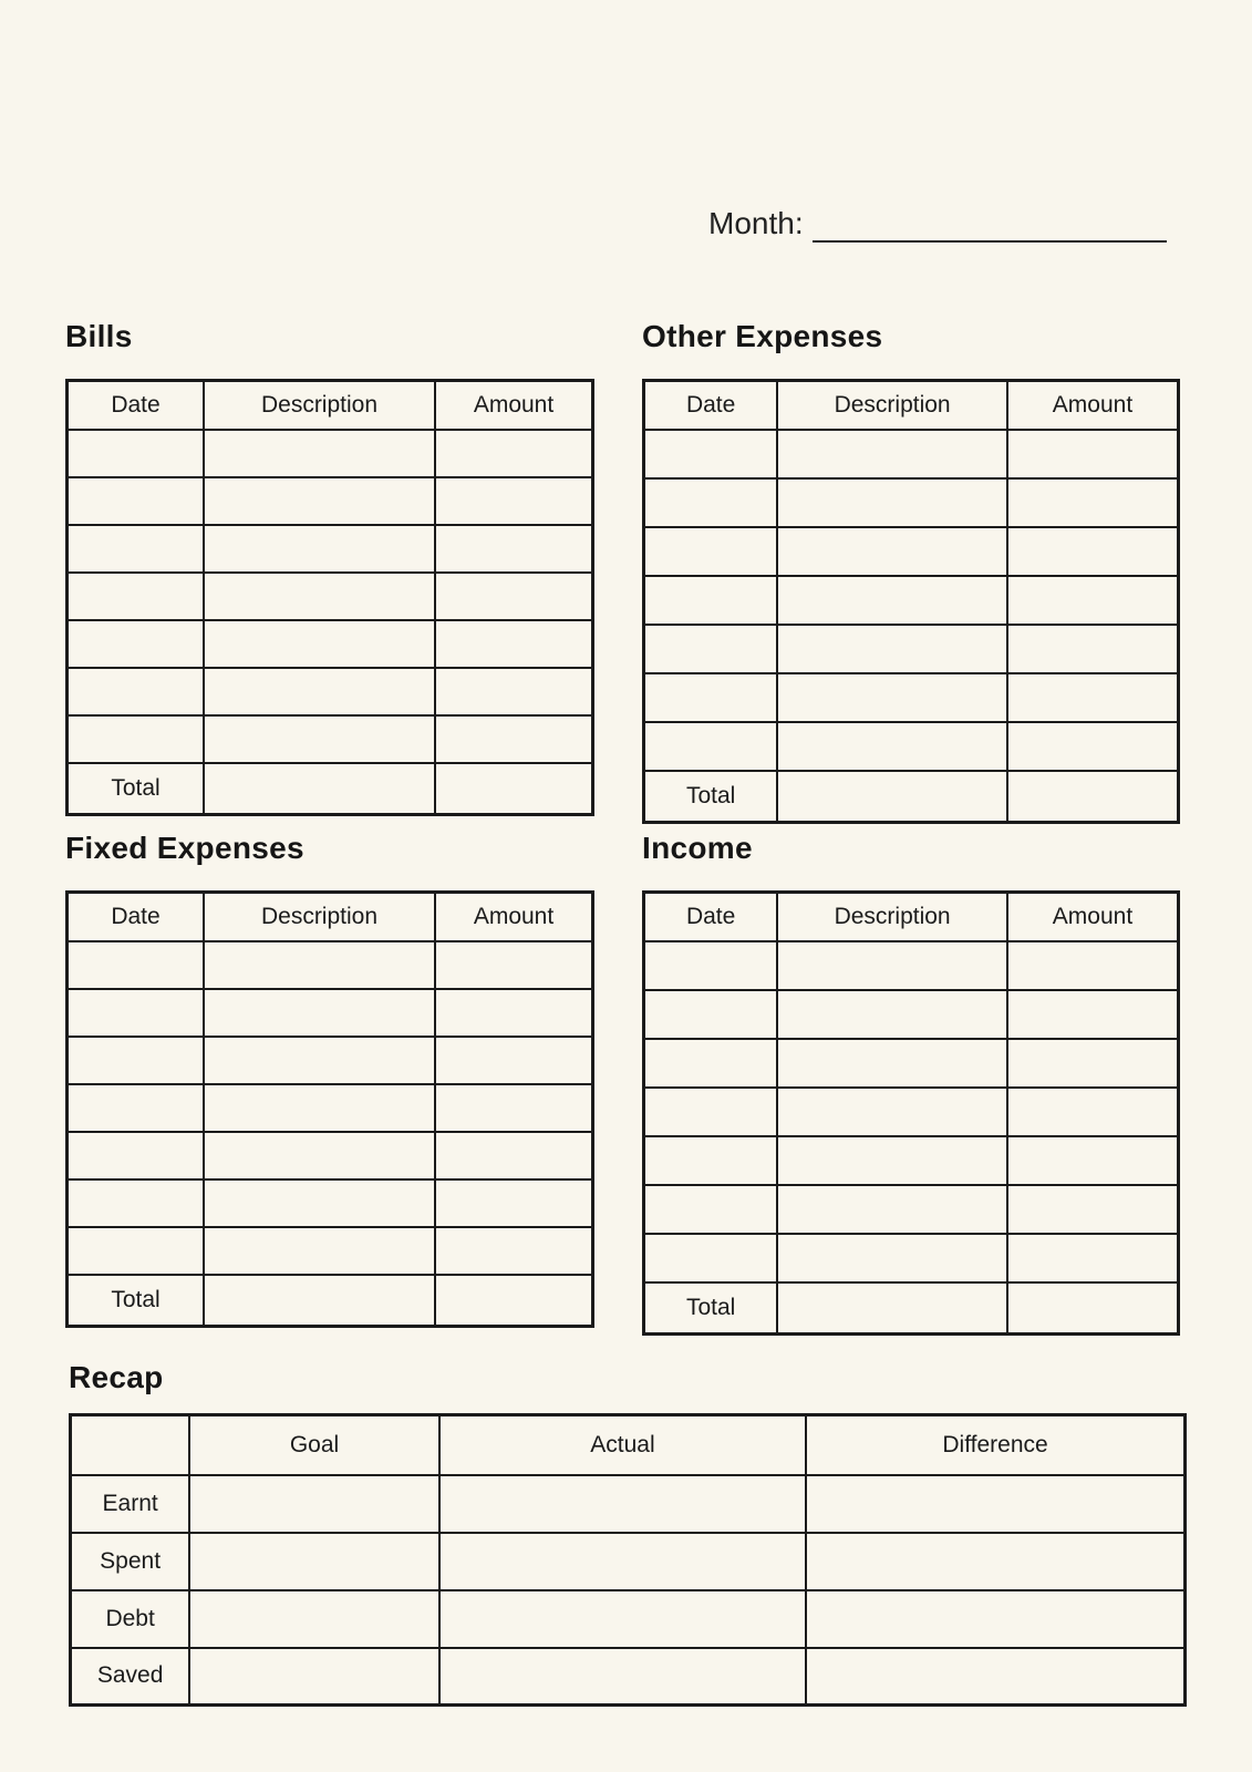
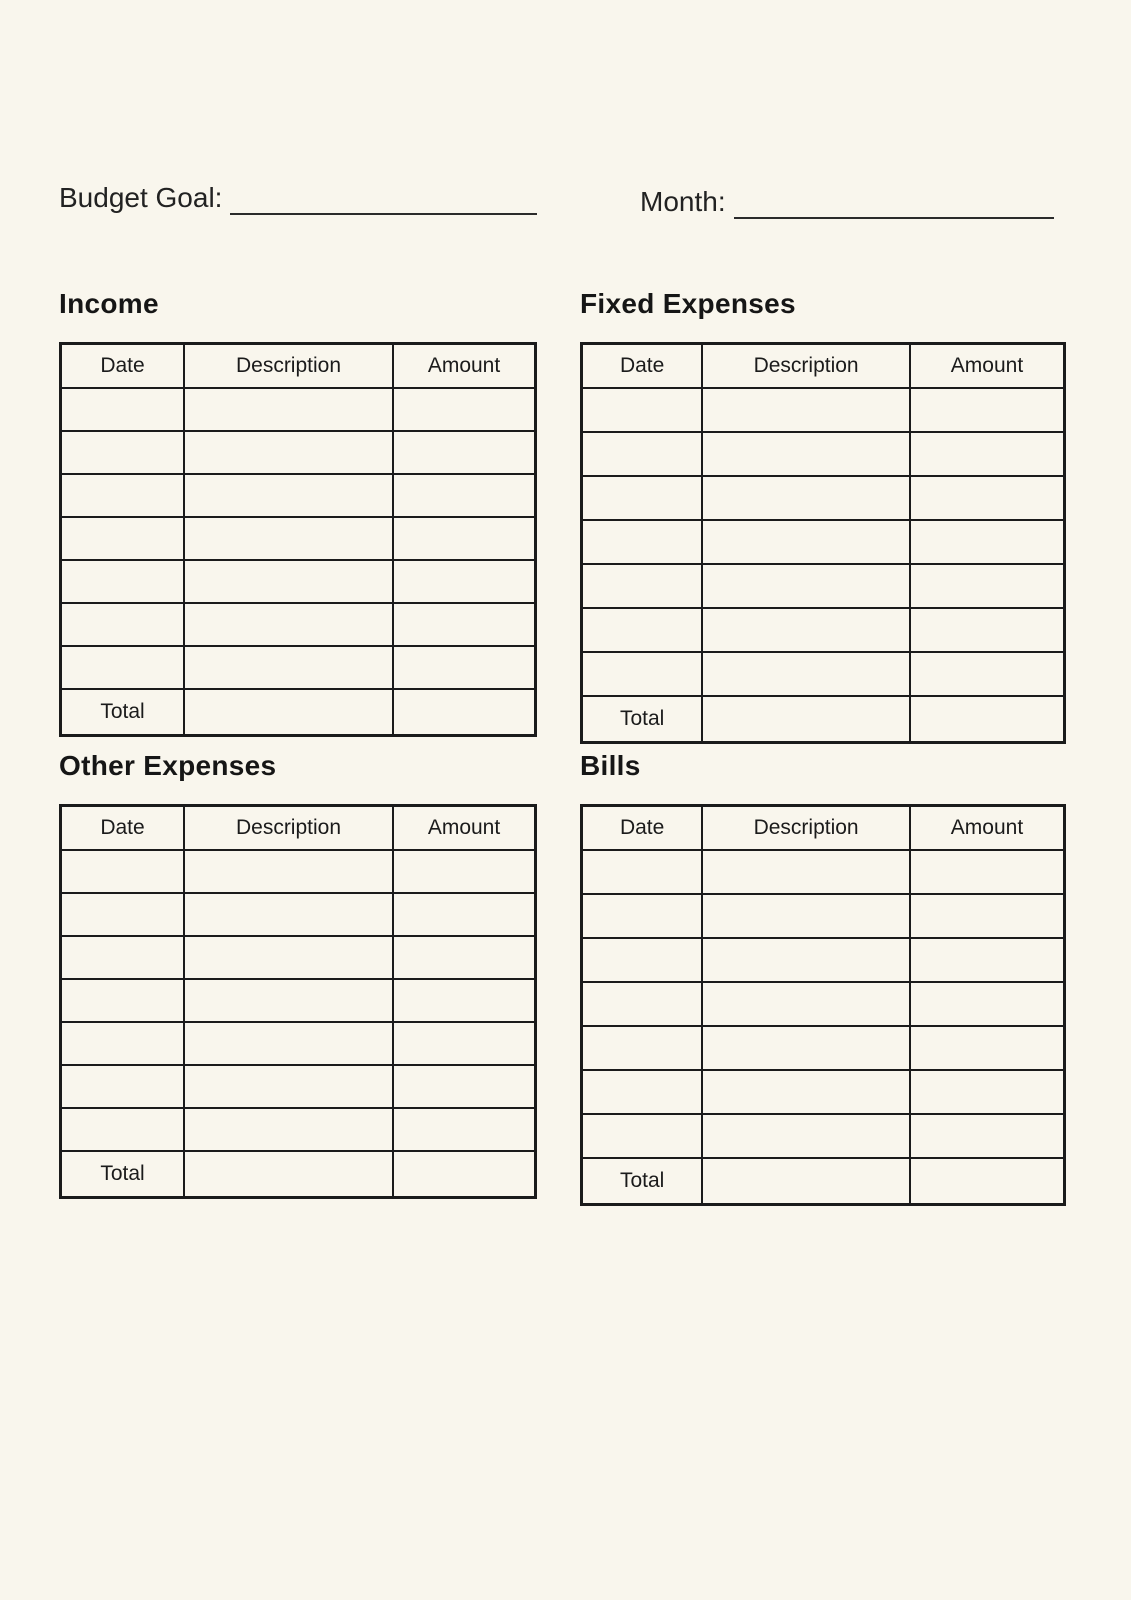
+ Budget Goal:
  Month:
- Bills
+ Income
  Date	Description	Amount
  Total
- Other Expenses
+ Fixed Expenses
  Date	Description	Amount
  Total
- Fixed Expenses
+ Other Expenses
  Date	Description	Amount
  Total
- Income
+ Bills
  Date	Description	Amount
  Total
- Recap
- 	Goal	Actual	Difference
- Earnt
- Spent
- Debt
- Saved
